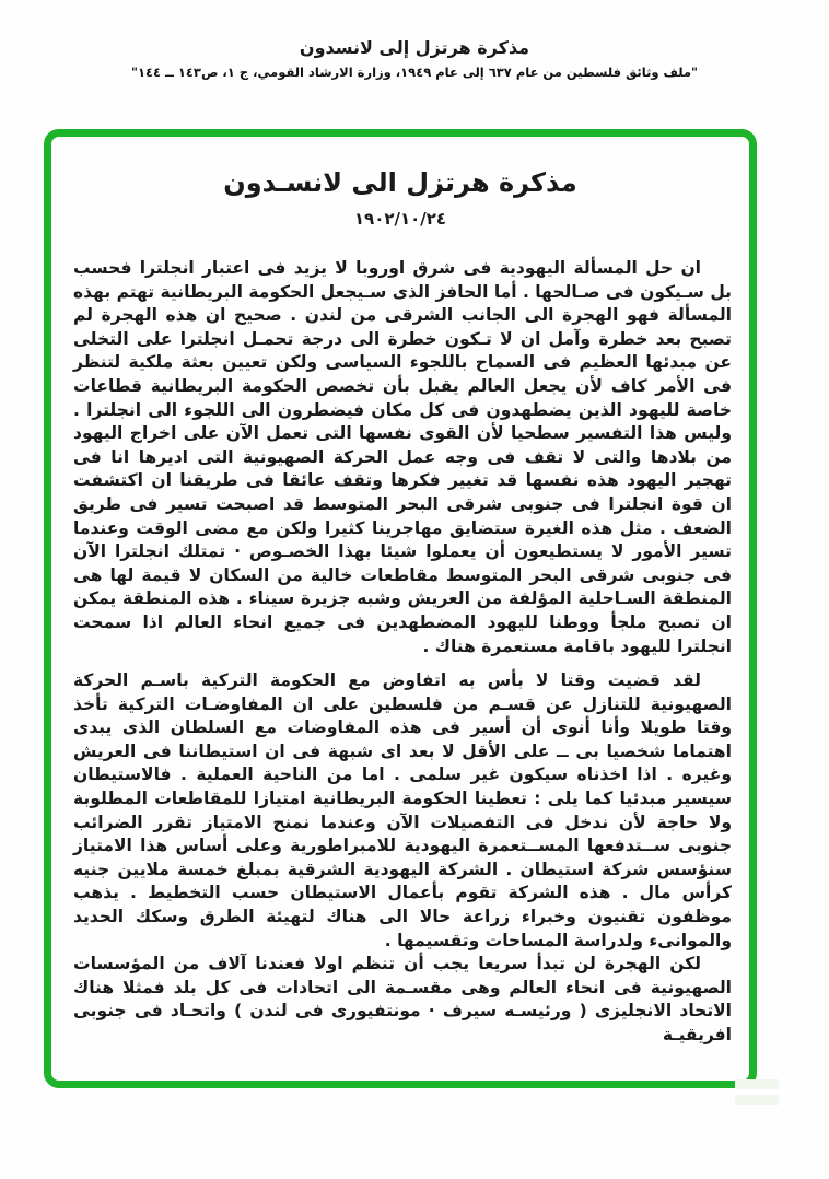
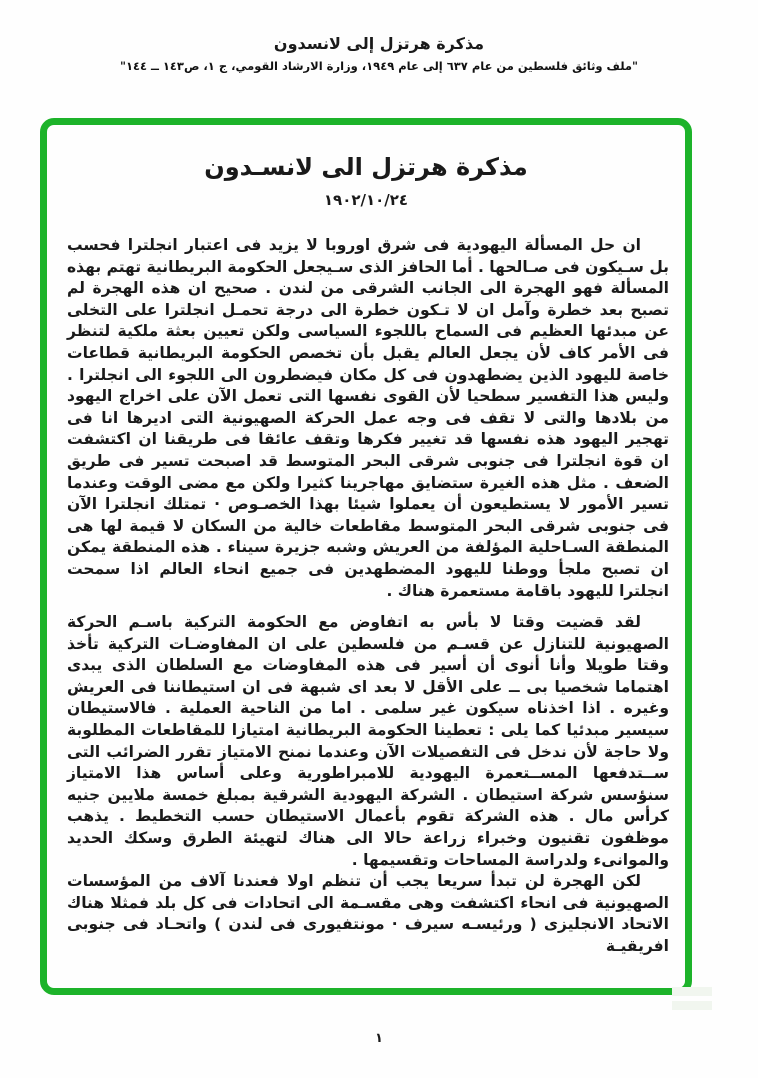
  مذكرة هرتزل إلى لانسدون
  "ملف وثائق فلسطين من عام ٦٣٧ إلى عام ١٩٤٩، وزارة الارشاد القومي، ج ١، ص١٤٣ ــ ١٤٤"
  مذكرة هرتزل الى لانسـدون
  ١٩٠٢/١٠/٢٤
  ان حل المسألة اليهودية فى شرق اوروبا لا يزيد فى اعتبار انجلترا فحسب بل سـيكون فى صـالحها . أما الحافز الذى سـيجعل الحكومة البريطانية تهتم بهذه المسألة فهو الهجرة الى الجانب الشرقى من لندن . صحيح ان هذه الهجرة لم تصبح بعد خطرة وآمل ان لا تـكون خطرة الى درجة تحمـل انجلترا على التخلى عن مبدئها العظيم فى السماح باللجوء السياسى ولكن تعيين بعثة ملكية لتنظر فى الأمر كاف لأن يجعل العالم يقبل بأن تخصص الحكومة البريطانية قطاعات خاصة لليهود الذين يضطهدون فى كل مكان فيضطرون الى اللجوء الى انجلترا . وليس هذا التفسير سطحيا لأن القوى نفسها التى تعمل الآن على اخراج اليهود من بلادها والتى لا تقف فى وجه عمل الحركة الصهيونية التى اديرها انا فى تهجير اليهود هذه نفسها قد تغيير فكرها وتقف عائقا فى طريقنا ان اكتشفت ان قوة انجلترا فى جنوبى شرقى البحر المتوسط قد اصبحت تسير فى طريق الضعف . مثل هذه الغيرة ستضايق مهاجرينا كثيرا ولكن مع مضى الوقت وعندما تسير الأمور لا يستطيعون أن يعملوا شيئا بهذا الخصـوص · تمتلك انجلترا الآن فى جنوبى شرقى البحر المتوسط مقاطعات خالية من السكان لا قيمة لها هى المنطقة السـاحلية المؤلفة من العريش وشبه جزيرة سيناء . هذه المنطقة يمكن ان تصبح ملجأ ووطنا لليهود المضطهدين فى جميع انحاء العالم اذا سمحت انجلترا لليهود باقامة مستعمرة هناك .
- لقد قضيت وقتا لا بأس به اتفاوض مع الحكومة التركية باسـم الحركة الصهيونية للتنازل عن قسـم من فلسطين على ان المفاوضـات التركية تأخذ وقتا طويلا وأنا أنوى أن أسير فى هذه المفاوضات مع السلطان الذى يبدى اهتماما شخصيا بى ــ على الأقل لا بعد اى شبهة فى ان استيطاننا فى العريش وغيره . اذا اخذناه سيكون غير سلمى . اما من الناحية العملية . فالاستيطان سيسير مبدئيا كما يلى : تعطينا الحكومة البريطانية امتيازا للمقاطعات المطلوبة ولا حاجة لأن ندخل فى التفصيلات الآن وعندما نمنح الامتياز تقرر الضرائب جنوبى ســتدفعها المســتعمرة اليهودية للامبراطورية وعلى أساس هذا الامتياز سنؤسس شركة استيطان . الشركة اليهودية الشرقية بمبلغ خمسة ملايين جنيه كرأس مال . هذه الشركة تقوم بأعمال الاستيطان حسب التخطيط . يذهب موظفون تقنيون وخبراء زراعة حالا الى هناك لتهيئة الطرق وسكك الحديد والموانىء ولدراسة المساحات وتقسيمها .
+ لقد قضيت وقتا لا بأس به اتفاوض مع الحكومة التركية باسـم الحركة الصهيونية للتنازل عن قسـم من فلسطين على ان المفاوضـات التركية تأخذ وقتا طويلا وأنا أنوى أن أسير فى هذه المفاوضات مع السلطان الذى يبدى اهتماما شخصيا بى ــ على الأقل لا بعد اى شبهة فى ان استيطاننا فى العريش وغيره . اذا اخذناه سيكون غير سلمى . اما من الناحية العملية . فالاستيطان سيسير مبدئيا كما يلى : تعطينا الحكومة البريطانية امتيازا للمقاطعات المطلوبة ولا حاجة لأن ندخل فى التفصيلات الآن وعندما نمنح الامتياز تقرر الضرائب التى ســتدفعها المســتعمرة اليهودية للامبراطورية وعلى أساس هذا الامتياز سنؤسس شركة استيطان . الشركة اليهودية الشرقية بمبلغ خمسة ملايين جنيه كرأس مال . هذه الشركة تقوم بأعمال الاستيطان حسب التخطيط . يذهب موظفون تقنيون وخبراء زراعة حالا الى هناك لتهيئة الطرق وسكك الحديد والموانىء ولدراسة المساحات وتقسيمها .
- لكن الهجرة لن تبدأ سريعا يجب أن تنظم اولا فعندنا آلاف من المؤسسات الصهيونية فى انحاء العالم وهى مقسـمة الى اتحادات فى كل بلد فمثلا هناك الاتحاد الانجليزى ( ورئيسـه سيرف · مونتفيورى فى لندن ) واتحـاد فى جنوبى افريقيـة
+ لكن الهجرة لن تبدأ سريعا يجب أن تنظم اولا فعندنا آلاف من المؤسسات الصهيونية فى انحاء اكتشفت وهى مقسـمة الى اتحادات فى كل بلد فمثلا هناك الاتحاد الانجليزى ( ورئيسـه سيرف · مونتفيورى فى لندن ) واتحـاد فى جنوبى افريقيـة
+ ١
